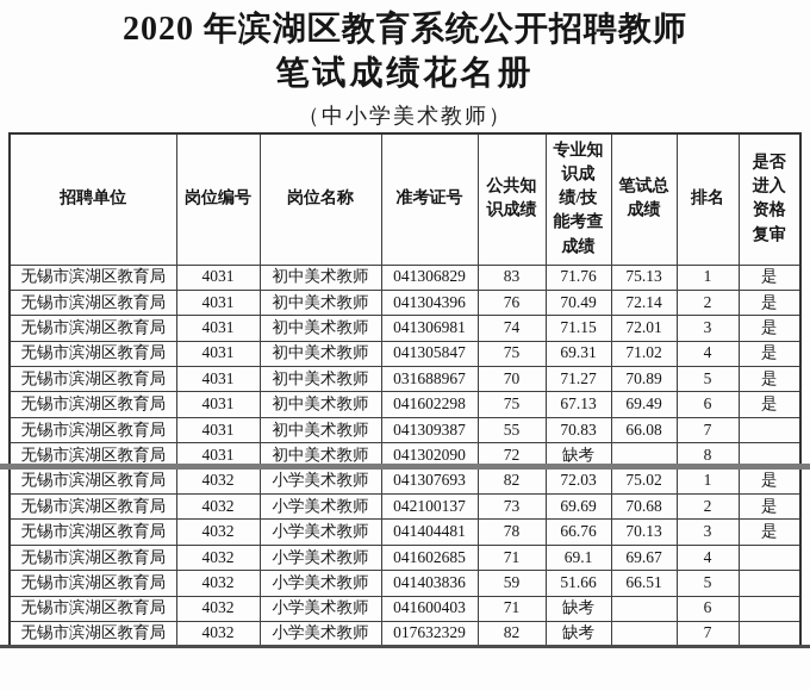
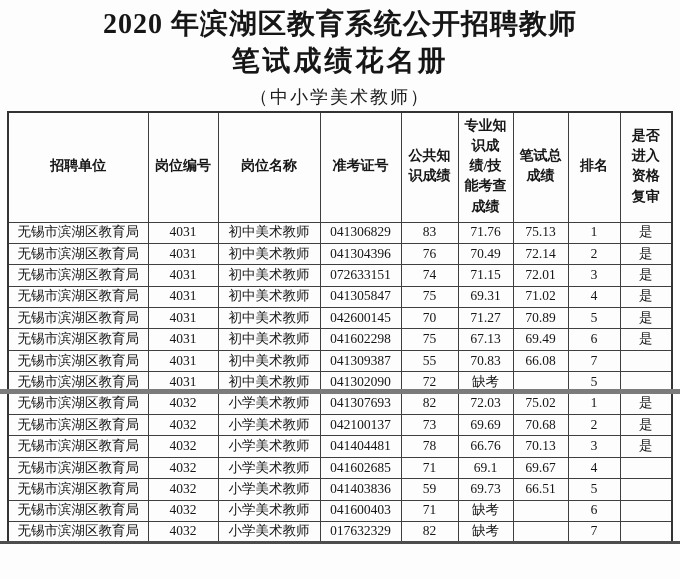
  2020 年滨湖区教育系统公开招聘教师
  笔试成绩花名册
  （中小学美术教师）
  招聘单位	岗位编号	岗位名称	准考证号	公共知识成绩	专业知识成绩/技能考查成绩	笔试总成绩	排名	是否进入资格复审
  无锡市滨湖区教育局	4031	初中美术教师	041306829	83	71.76	75.13	1	是
  无锡市滨湖区教育局	4031	初中美术教师	041304396	76	70.49	72.14	2	是
- 无锡市滨湖区教育局	4031	初中美术教师	041306981	74	71.15	72.01	3	是
+ 无锡市滨湖区教育局	4031	初中美术教师	072633151	74	71.15	72.01	3	是
  无锡市滨湖区教育局	4031	初中美术教师	041305847	75	69.31	71.02	4	是
- 无锡市滨湖区教育局	4031	初中美术教师	031688967	70	71.27	70.89	5	是
+ 无锡市滨湖区教育局	4031	初中美术教师	042600145	70	71.27	70.89	5	是
  无锡市滨湖区教育局	4031	初中美术教师	041602298	75	67.13	69.49	6	是
  无锡市滨湖区教育局	4031	初中美术教师	041309387	55	70.83	66.08	7
- 无锡市滨湖区教育局	4031	初中美术教师	041302090	72	缺考		8
+ 无锡市滨湖区教育局	4031	初中美术教师	041302090	72	缺考		5
  无锡市滨湖区教育局	4032	小学美术教师	041307693	82	72.03	75.02	1	是
  无锡市滨湖区教育局	4032	小学美术教师	042100137	73	69.69	70.68	2	是
  无锡市滨湖区教育局	4032	小学美术教师	041404481	78	66.76	70.13	3	是
  无锡市滨湖区教育局	4032	小学美术教师	041602685	71	69.1	69.67	4
- 无锡市滨湖区教育局	4032	小学美术教师	041403836	59	51.66	66.51	5
+ 无锡市滨湖区教育局	4032	小学美术教师	041403836	59	69.73	66.51	5
  无锡市滨湖区教育局	4032	小学美术教师	041600403	71	缺考		6
  无锡市滨湖区教育局	4032	小学美术教师	017632329	82	缺考		7
